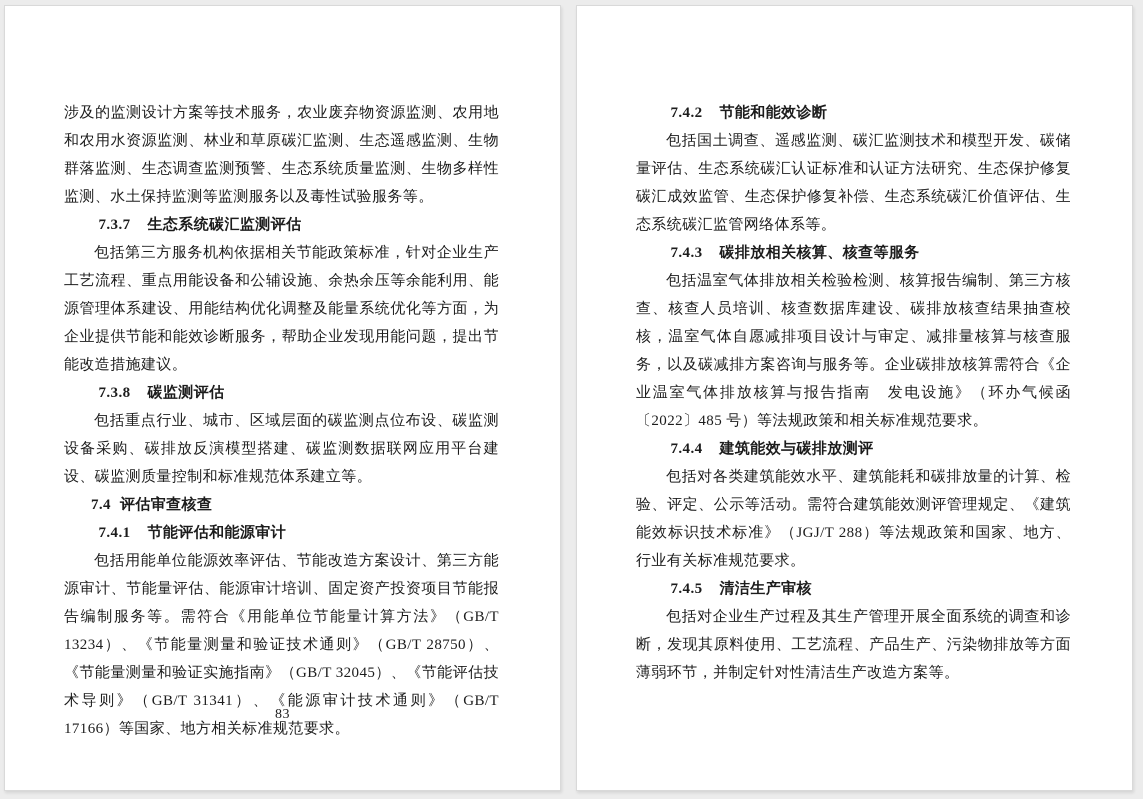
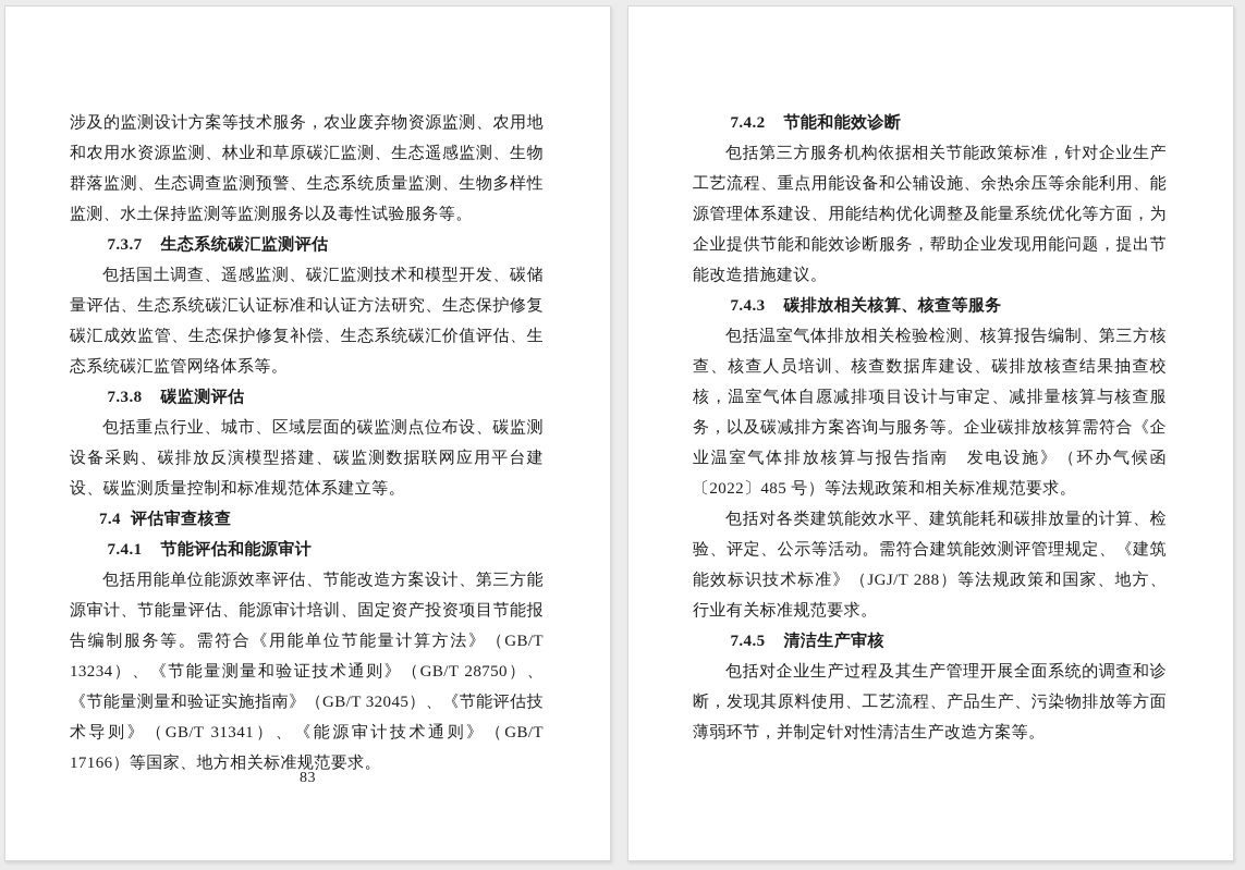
  涉及的监测设计方案等技术服务，农业废弃物资源监测、农用地和农用水资源监测、林业和草原碳汇监测、生态遥感监测、生物群落监测、生态调查监测预警、生态系统质量监测、生物多样性监测、水土保持监测等监测服务以及毒性试验服务等。
  7.3.7 生态系统碳汇监测评估
- 包括第三方服务机构依据相关节能政策标准，针对企业生产工艺流程、重点用能设备和公辅设施、余热余压等余能利用、能源管理体系建设、用能结构优化调整及能量系统优化等方面，为企业提供节能和能效诊断服务，帮助企业发现用能问题，提出节能改造措施建议。
+ 包括国土调查、遥感监测、碳汇监测技术和模型开发、碳储量评估、生态系统碳汇认证标准和认证方法研究、生态保护修复碳汇成效监管、生态保护修复补偿、生态系统碳汇价值评估、生态系统碳汇监管网络体系等。
  7.3.8 碳监测评估
  包括重点行业、城市、区域层面的碳监测点位布设、碳监测设备采购、碳排放反演模型搭建、碳监测数据联网应用平台建设、碳监测质量控制和标准规范体系建立等。
  7.4 评估审查核查
  7.4.1 节能评估和能源审计
  包括用能单位能源效率评估、节能改造方案设计、第三方能源审计、节能量评估、能源审计培训、固定资产投资项目节能报告编制服务等。需符合《用能单位节能量计算方法》（GB/T 13234）、《节能量测量和验证技术通则》（GB/T 28750）、《节能量测量和验证实施指南》（GB/T 32045）、《节能评估技术导则》（GB/T 31341）、《能源审计技术通则》（GB/T 17166）等国家、地方相关标准规范要求。
  83
  7.4.2 节能和能效诊断
- 包括国土调查、遥感监测、碳汇监测技术和模型开发、碳储量评估、生态系统碳汇认证标准和认证方法研究、生态保护修复碳汇成效监管、生态保护修复补偿、生态系统碳汇价值评估、生态系统碳汇监管网络体系等。
+ 包括第三方服务机构依据相关节能政策标准，针对企业生产工艺流程、重点用能设备和公辅设施、余热余压等余能利用、能源管理体系建设、用能结构优化调整及能量系统优化等方面，为企业提供节能和能效诊断服务，帮助企业发现用能问题，提出节能改造措施建议。
  7.4.3 碳排放相关核算、核查等服务
  包括温室气体排放相关检验检测、核算报告编制、第三方核查、核查人员培训、核查数据库建设、碳排放核查结果抽查校核，温室气体自愿减排项目设计与审定、减排量核算与核查服务，以及碳减排方案咨询与服务等。企业碳排放核算需符合《企业温室气体排放核算与报告指南 发电设施》（环办气候函〔2022〕485 号）等法规政策和相关标准规范要求。
- 7.4.4 建筑能效与碳排放测评
  包括对各类建筑能效水平、建筑能耗和碳排放量的计算、检验、评定、公示等活动。需符合建筑能效测评管理规定、《建筑能效标识技术标准》（JGJ/T 288）等法规政策和国家、地方、行业有关标准规范要求。
  7.4.5 清洁生产审核
  包括对企业生产过程及其生产管理开展全面系统的调查和诊断，发现其原料使用、工艺流程、产品生产、污染物排放等方面薄弱环节，并制定针对性清洁生产改造方案等。
